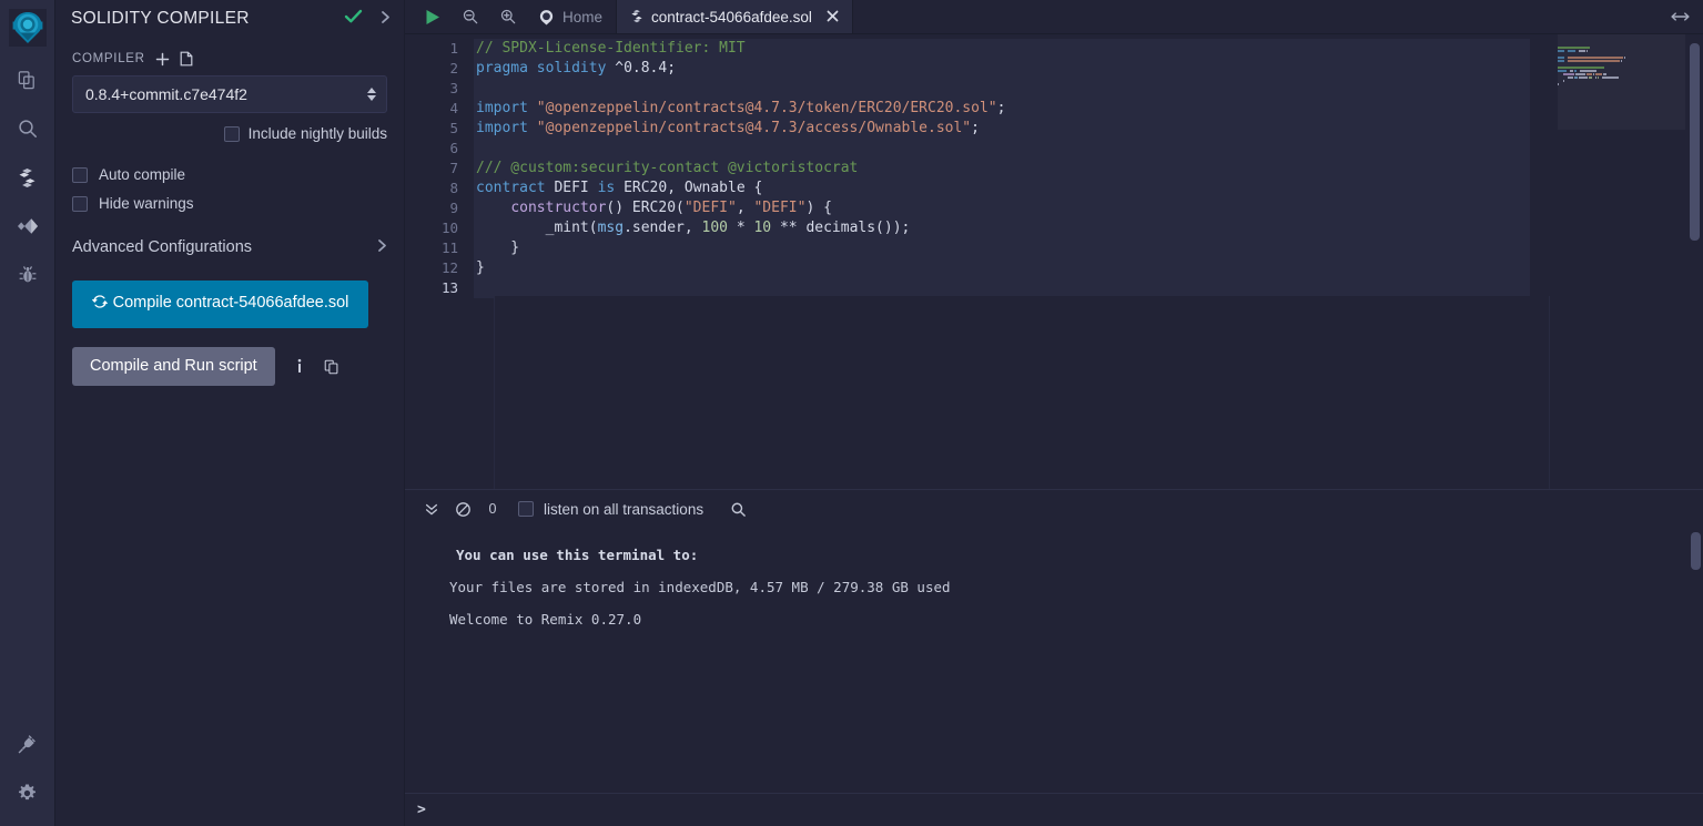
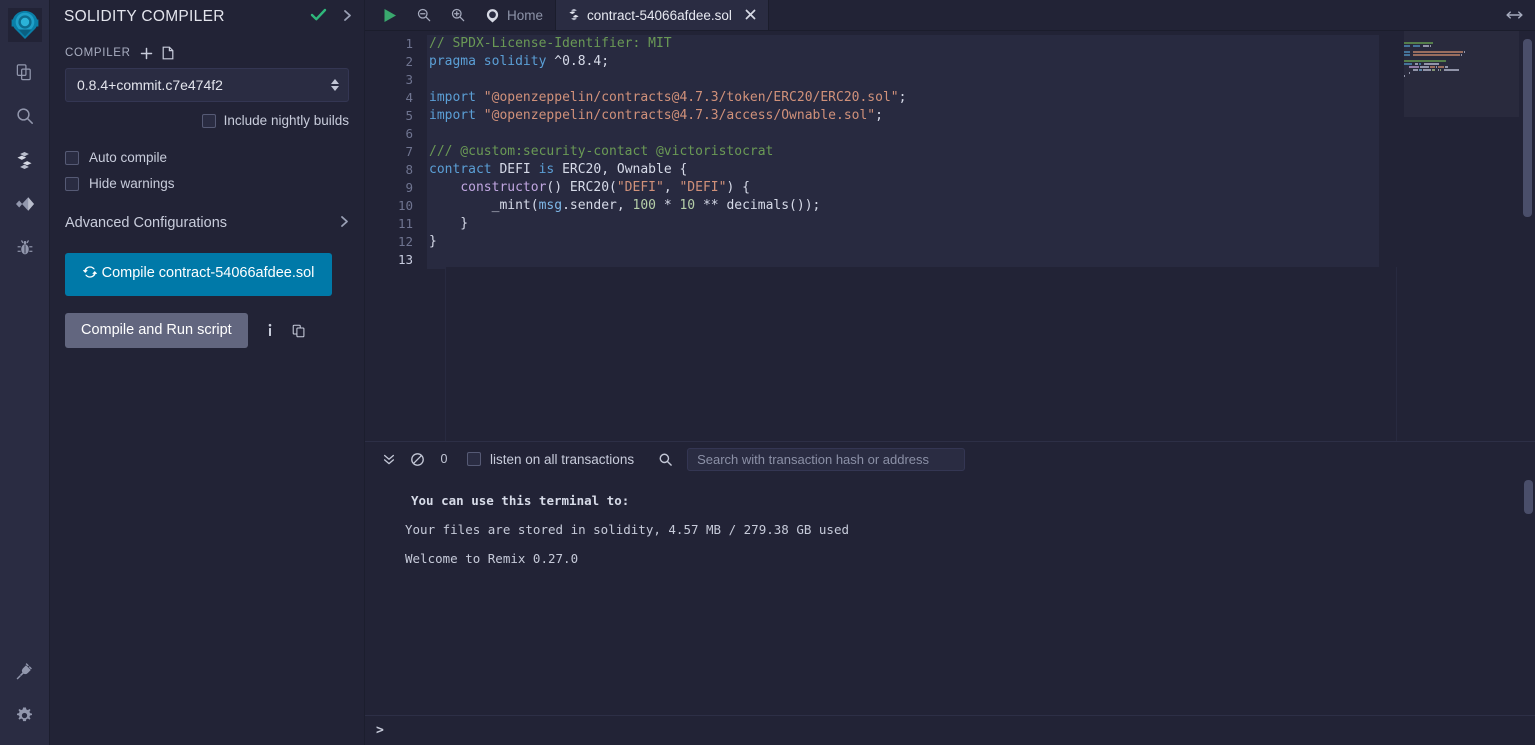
  SOLIDITY COMPILER
  COMPILER
  0.8.4+commit.c7e474f2
  Include nightly builds
  Auto compile
  Hide warnings
  Advanced Configurations
  Compile contract-54066afdee.sol
  Compile and Run script
  Home
  contract-54066afdee.sol
  1
  2
  3
  4
  5
  6
  7
  8
  9
  10
  11
  12
  13
  // SPDX-License-Identifier: MIT
  pragma solidity ^0.8.4;
  import "@openzeppelin/contracts@4.7.3/token/ERC20/ERC20.sol";
  import "@openzeppelin/contracts@4.7.3/access/Ownable.sol";
  /// @custom:security-contact @victoristocrat
  contract DEFI is ERC20, Ownable {
  constructor() ERC20("DEFI", "DEFI") {
  _mint(msg.sender, 100 * 10 ** decimals());
  }
  }
  0
  listen on all transactions
+ Search with transaction hash or address
  You can use this terminal to:
- Your files are stored in indexedDB, 4.57 MB / 279.38 GB used
+ Your files are stored in solidity, 4.57 MB / 279.38 GB used
  Welcome to Remix 0.27.0
  >
